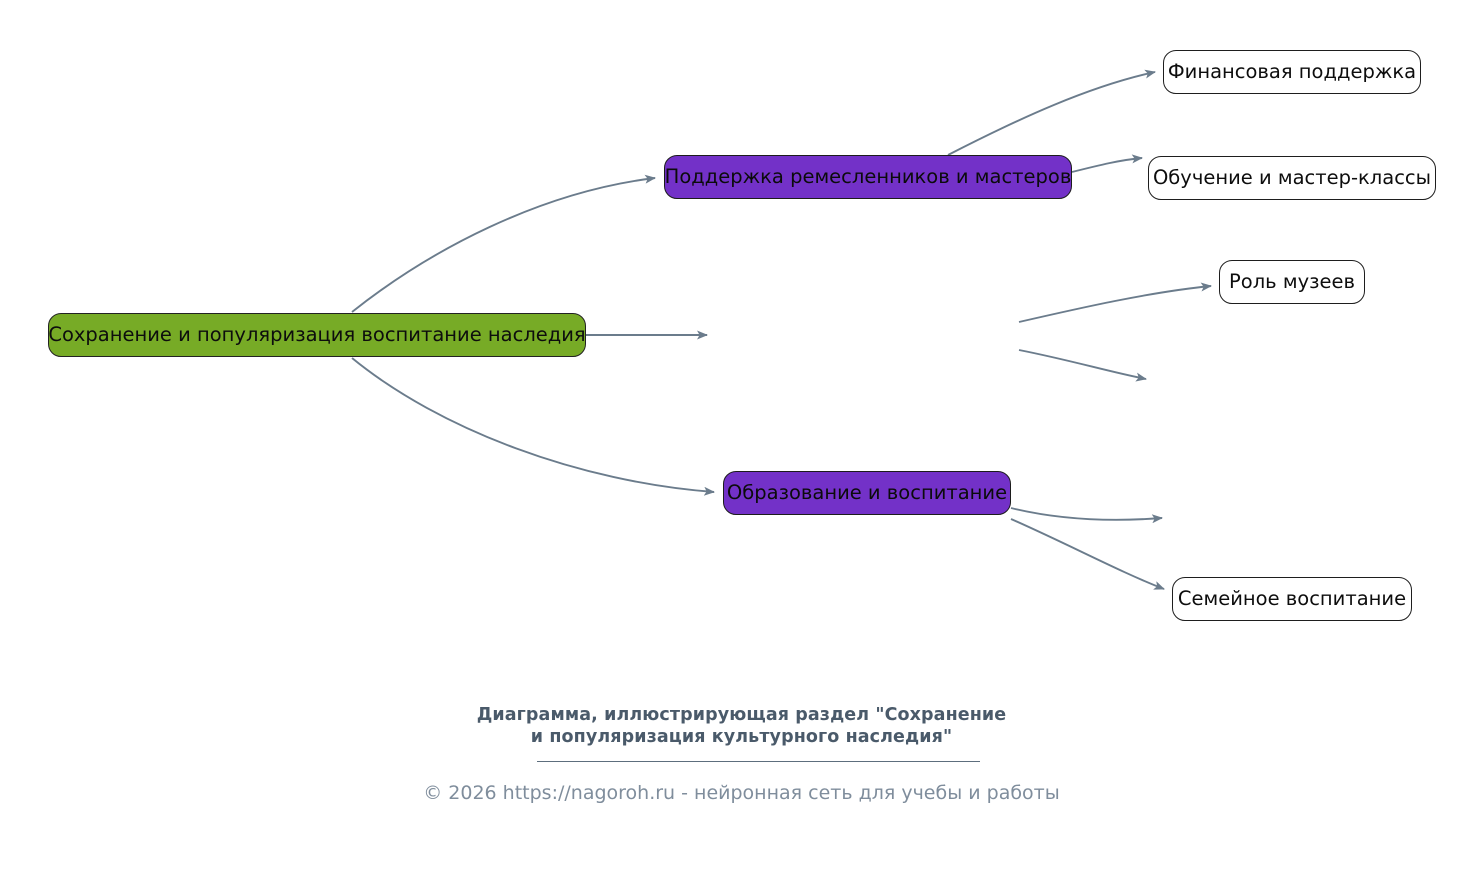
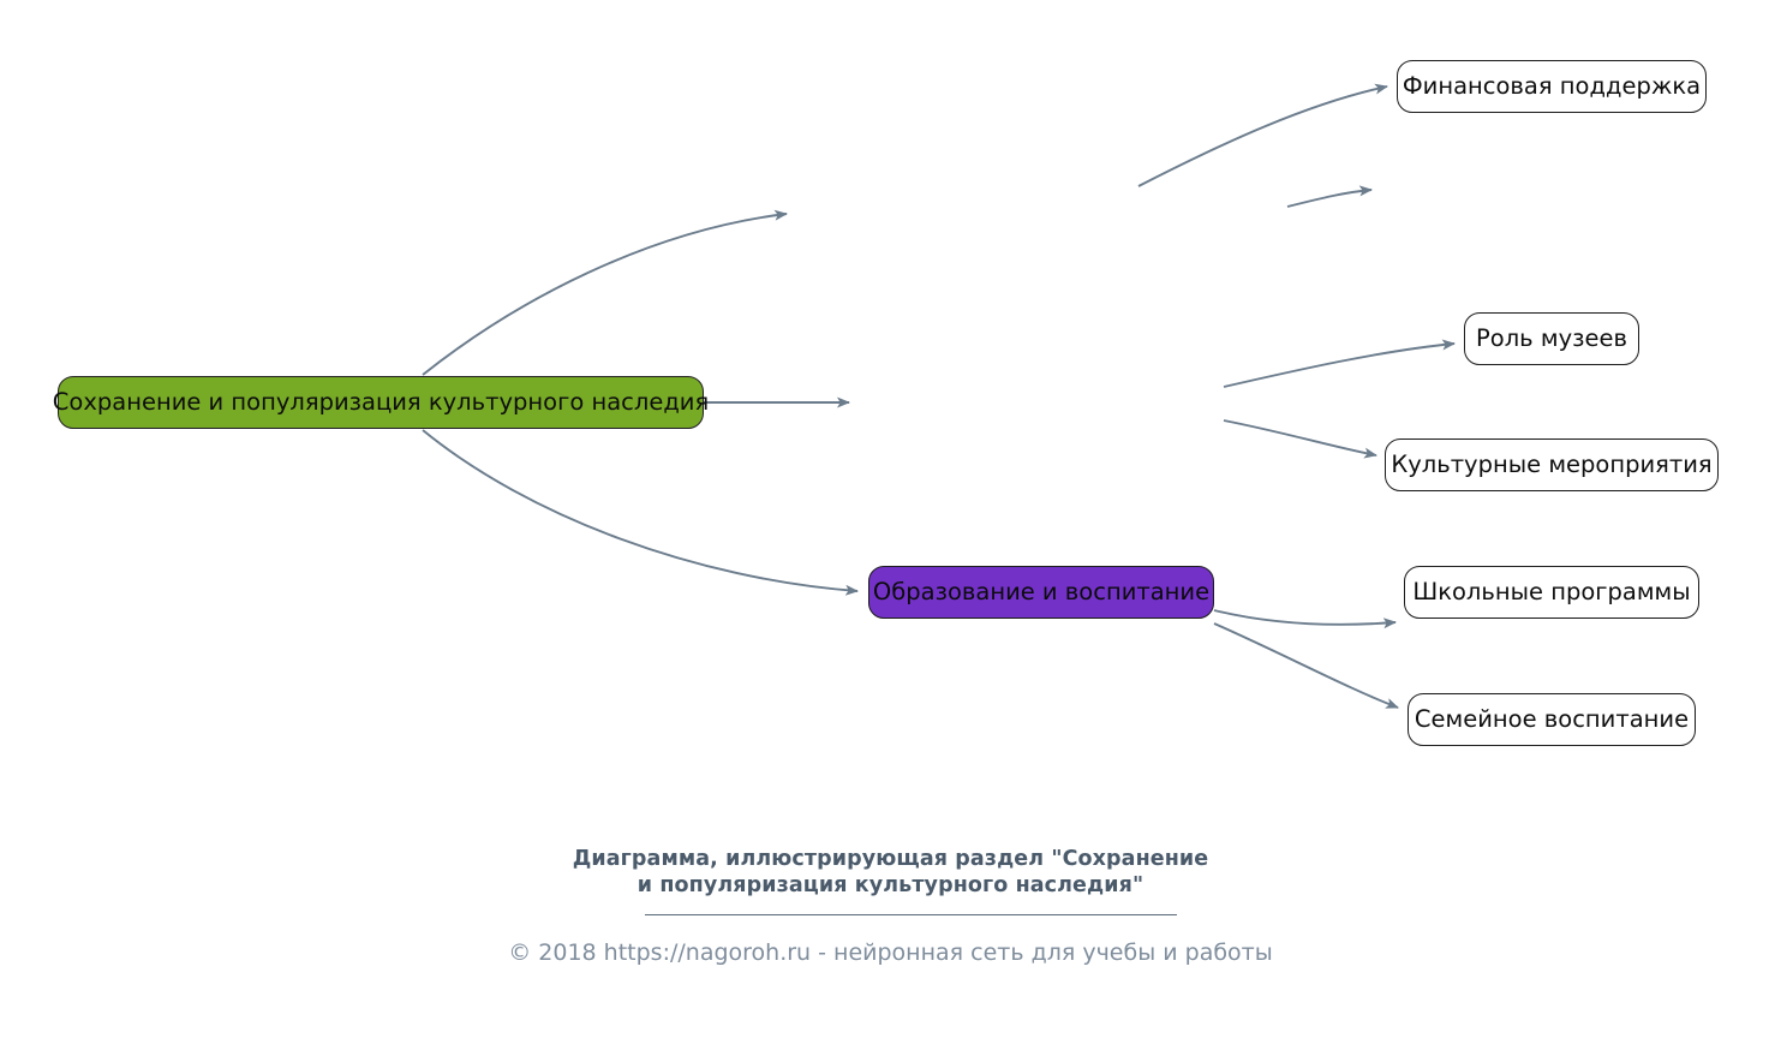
- Сохранение и популяризация воспитание наследия
+ Сохранение и популяризация культурного наследия
- Поддержка ремесленников и мастеров
  Образование и воспитание
  Финансовая поддержка
- Обучение и мастер-классы
  Роль музеев
+ Культурные мероприятия
+ Школьные программы
  Семейное воспитание
  Диаграмма, иллюстрирующая раздел "Сохранение
  и популяризация культурного наследия"
- © 2026 https://nagoroh.ru - нейронная сеть для учебы и работы
+ © 2018 https://nagoroh.ru - нейронная сеть для учебы и работы
